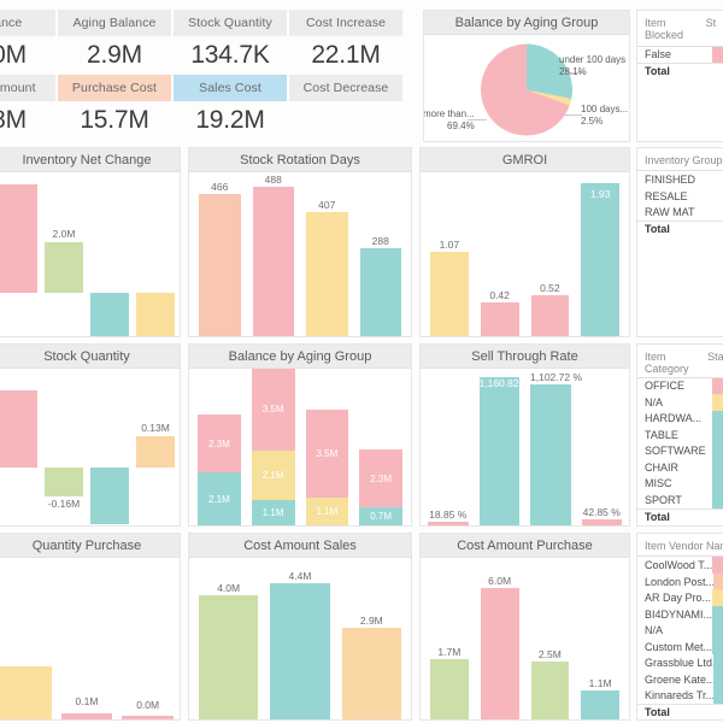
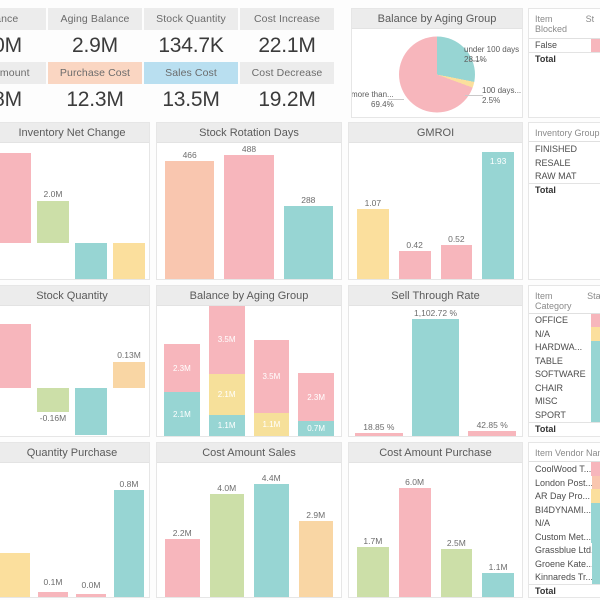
  Aging Balance
  Stock Quantity
  Cost Increase
  2.9M
  134.7K
  22.1M
  Purchase Cost
  Sales Cost
  Cost Decrease
+ 12.3M
- 15.7M
+ 13.5M
  19.2M
  Balance by Aging Group
  under 100 days
  28.1%
  100 days...
  2.5%
  more than...
  69.4%
  Inventory Net Change
  2.0M
  Stock Rotation Days
  466
  488
- 407
  288
  GMROI
  1.07
  0.42
  0.52
  1.93
  Stock Quantity
  -0.16M
  0.13M
  Balance by Aging Group
  2.3M
  2.1M
  3.5M
  2.1M
  1.1M
  3.5M
  1.1M
  2.3M
  0.7M
  Sell Through Rate
  18.85 %
- 1,160.82 %
  1,102.72 %
  42.85 %
  Quantity Purchase
  0.1M
  0.0M
+ 0.8M
  Cost Amount Sales
+ 2.2M
  4.0M
  4.4M
  2.9M
  Cost Amount Purchase
  1.7M
  6.0M
  2.5M
  1.1M
  Item Blocked
  St
  False
  Total
  Inventory Group
  FINISHED
  RESALE
  RAW MAT
  Total
  Item Category
  Sta
  OFFICE
  N/A
  HARDWA...
  TABLE
  SOFTWARE
  CHAIR
  MISC
  SPORT
  Total
  Item Vendor Na
  CoolWood T...
  London Post..
  AR Day Pro...
  BI4DYNAMI...
  N/A
  Custom Met...
  Grassblue Ltd
  Groene Kate..
  Kinnareds Tr..
  Total
